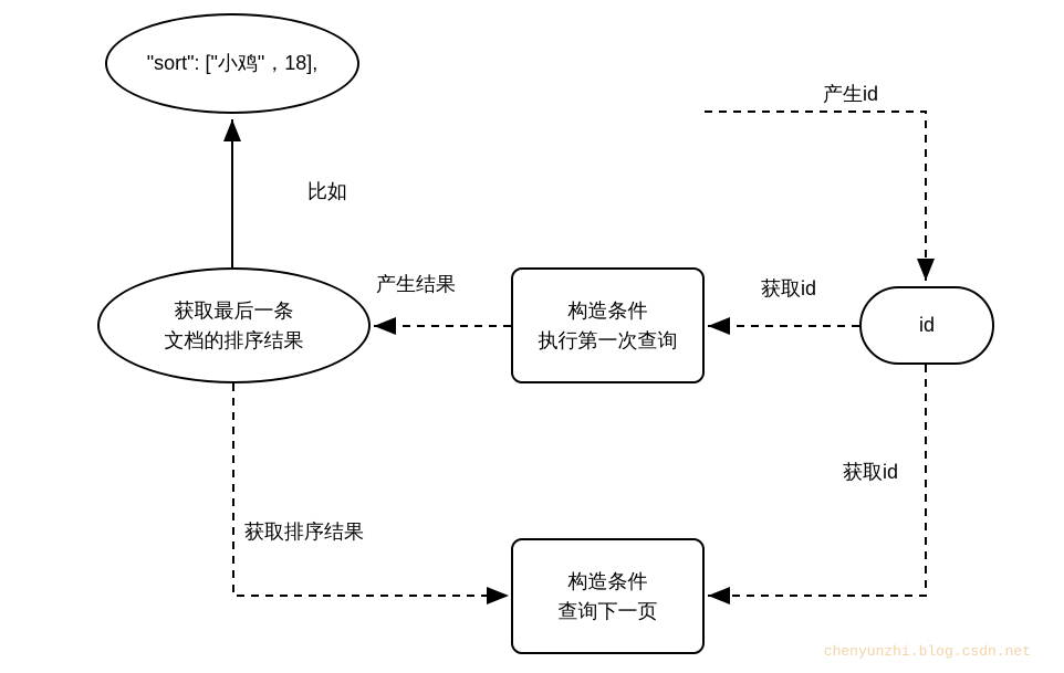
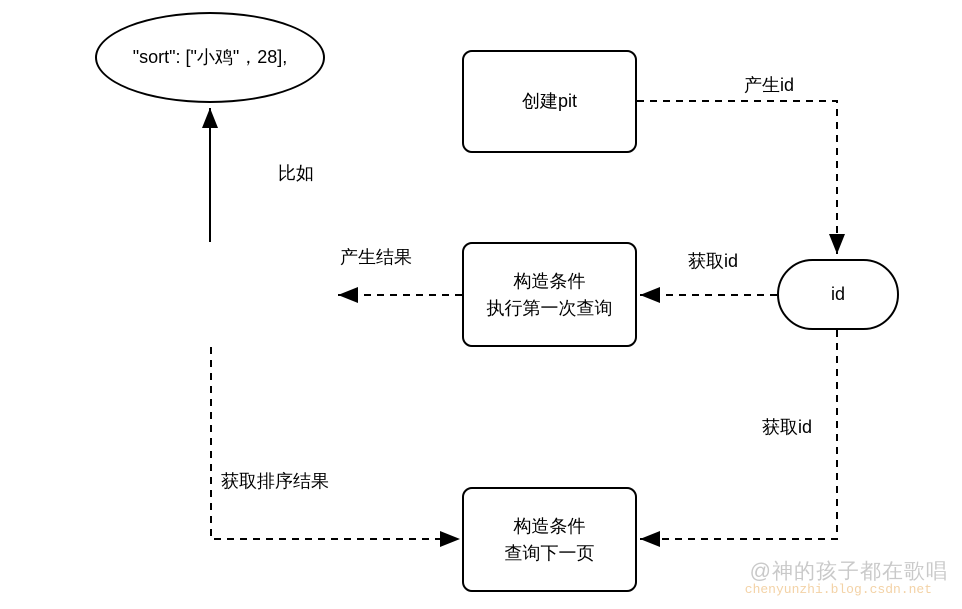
- "sort": ["小鸡"，18],
+ "sort": ["小鸡"，28],
+ 创建pit
  构造条件
  执行第一次查询
- 获取最后一条
- 文档的排序结果
  id
  构造条件
  查询下一页
  比如
  产生id
  获取id
  产生结果
  获取排序结果
  获取id
+ @神的孩子都在歌唱
  chenyunzhi.blog.csdn.net
